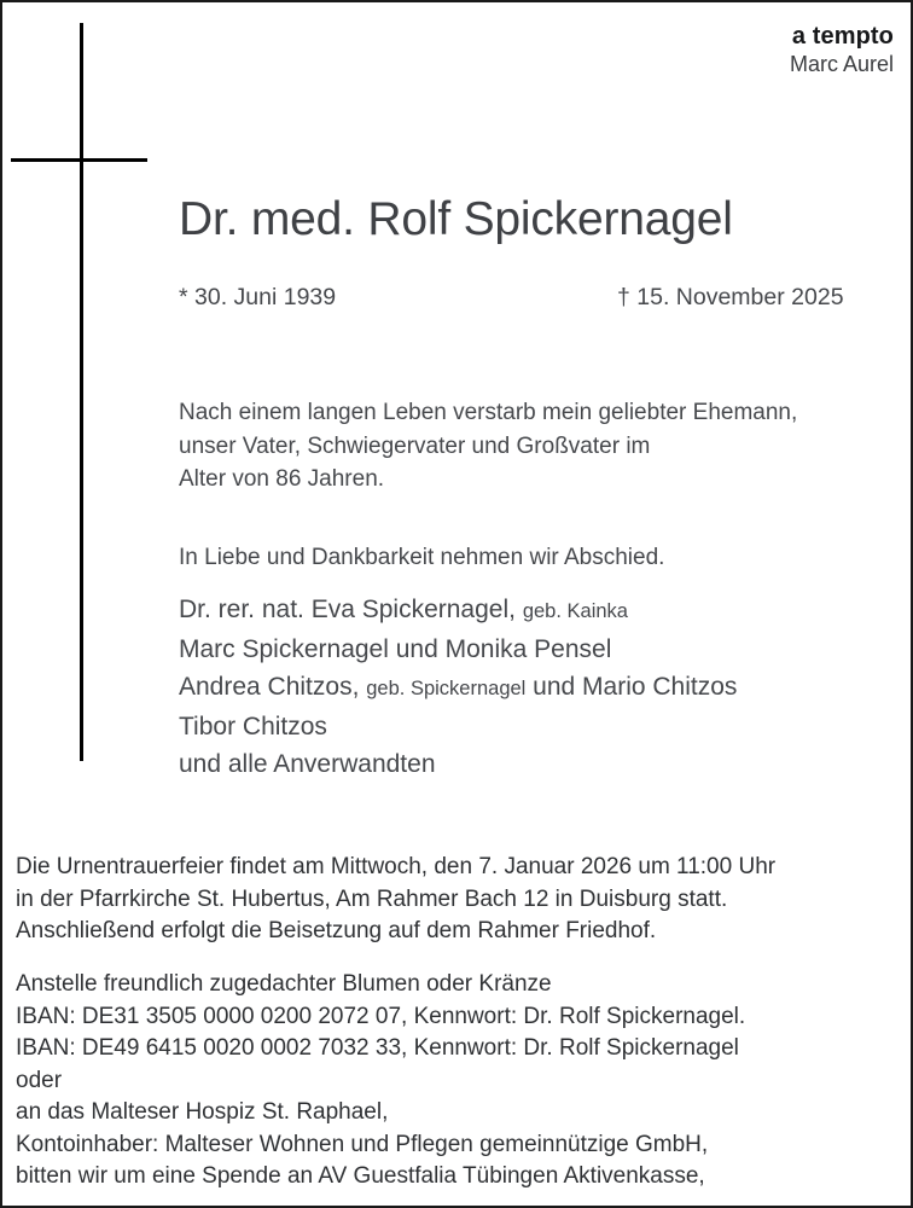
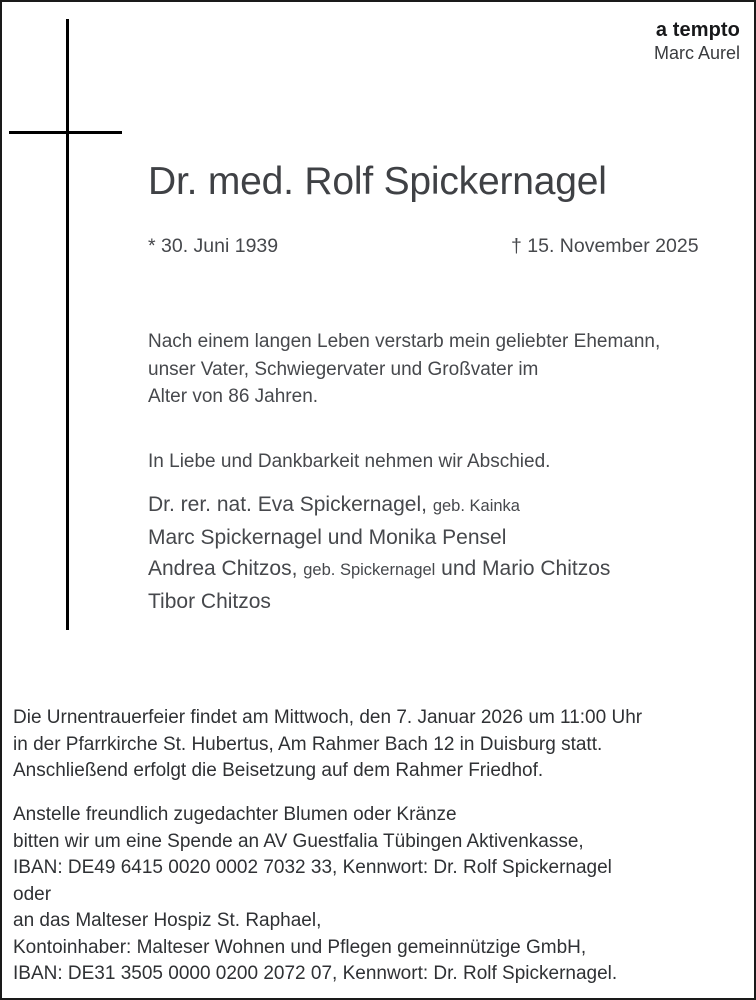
  a tempto
  Marc Aurel
  Dr. med. Rolf Spickernagel
  * 30. Juni 1939
  † 15. November 2025
  Nach einem langen Leben verstarb mein geliebter Ehemann,
  unser Vater, Schwiegervater und Großvater im
  Alter von 86 Jahren.
  In Liebe und Dankbarkeit nehmen wir Abschied.
  Dr. rer. nat. Eva Spickernagel, geb. Kainka
  Marc Spickernagel und Monika Pensel
  Andrea Chitzos, geb. Spickernagel und Mario Chitzos
  Tibor Chitzos
- und alle Anverwandten
  Die Urnentrauerfeier findet am Mittwoch, den 7. Januar 2026 um 11:00 Uhr
  in der Pfarrkirche St. Hubertus, Am Rahmer Bach 12 in Duisburg statt.
  Anschließend erfolgt die Beisetzung auf dem Rahmer Friedhof.
  Anstelle freundlich zugedachter Blumen oder Kränze
- IBAN: DE31 3505 0000 0200 2072 07, Kennwort: Dr. Rolf Spickernagel.
+ bitten wir um eine Spende an AV Guestfalia Tübingen Aktivenkasse,
  IBAN: DE49 6415 0020 0002 7032 33, Kennwort: Dr. Rolf Spickernagel
  oder
  an das Malteser Hospiz St. Raphael,
  Kontoinhaber: Malteser Wohnen und Pflegen gemeinnützige GmbH,
- bitten wir um eine Spende an AV Guestfalia Tübingen Aktivenkasse,
+ IBAN: DE31 3505 0000 0200 2072 07, Kennwort: Dr. Rolf Spickernagel.
